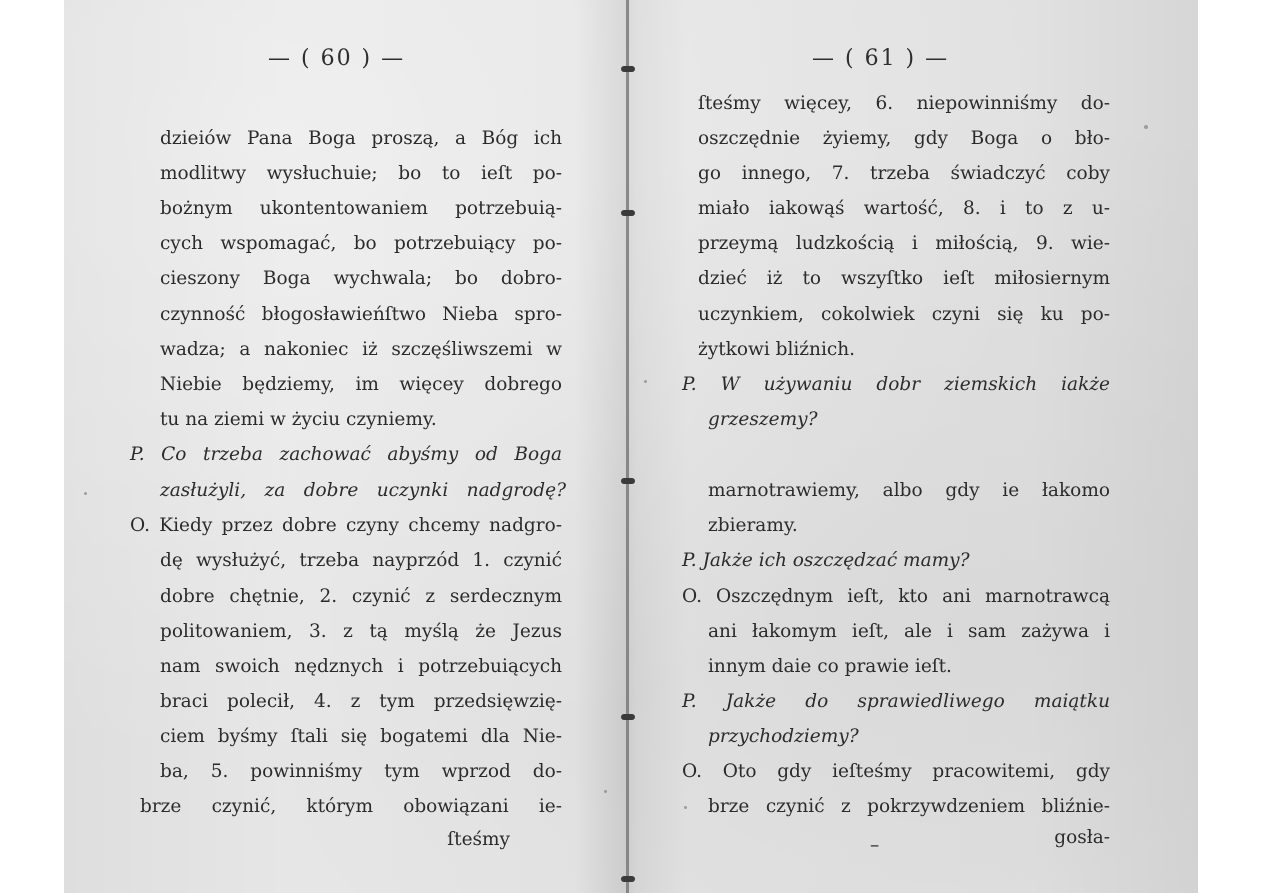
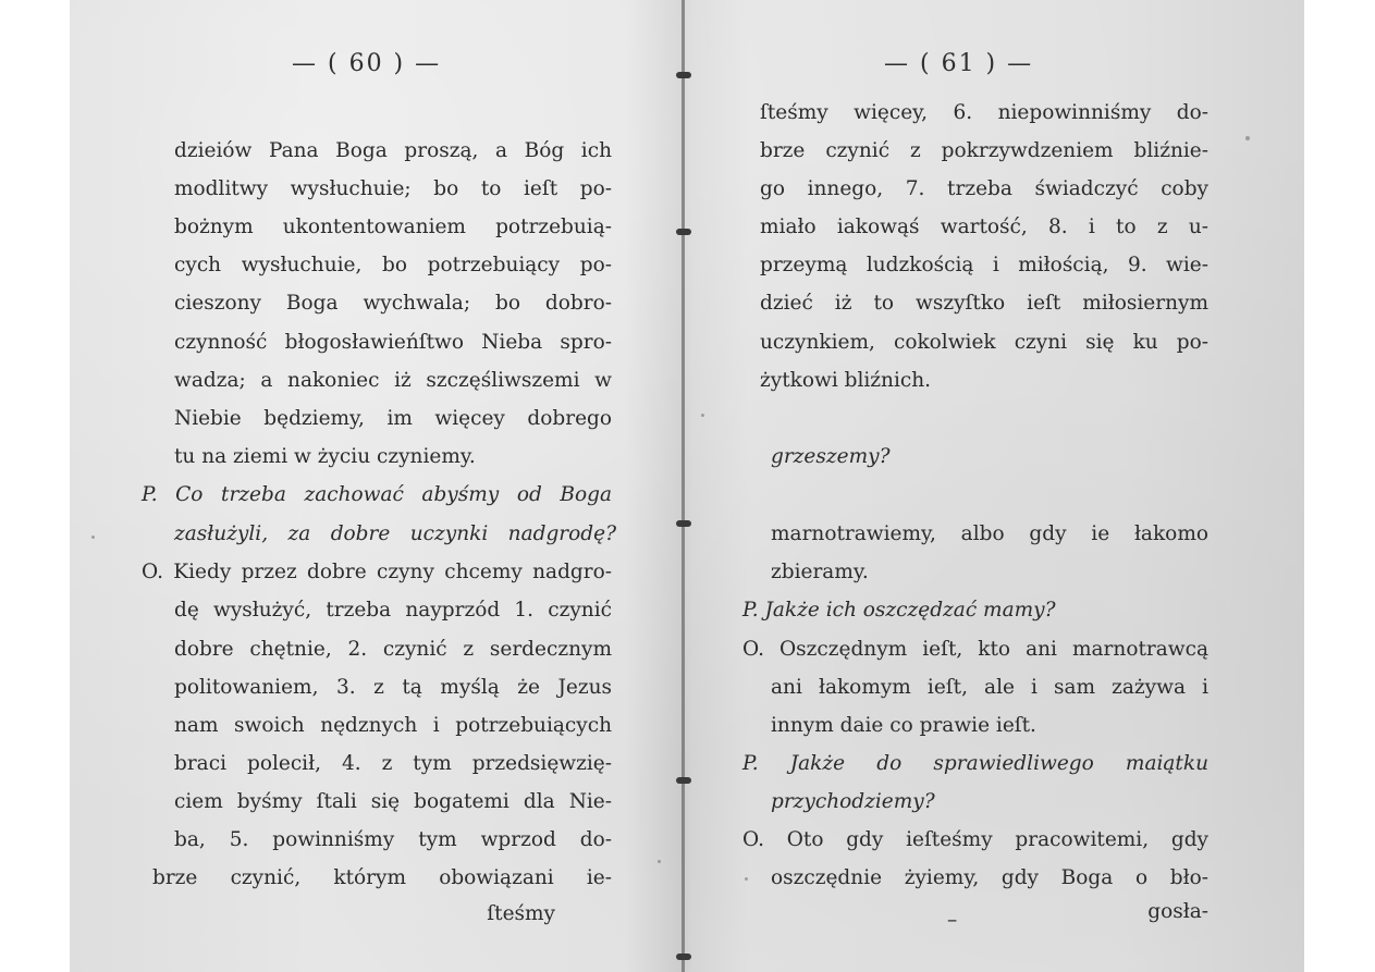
  — ( 60 ) —
  dzieiów Pana Boga proszą, a Bóg ich
  modlitwy wysłuchuie; bo to ieſt po-
  bożnym ukontentowaniem potrzebuią-
- cych wspomagać, bo potrzebuiący po-
+ cych wysłuchuie, bo potrzebuiący po-
  cieszony Boga wychwala; bo dobro-
  czynność błogosławieńſtwo Nieba spro-
  wadza; a nakoniec iż szczęśliwszemi w
  Niebie będziemy, im więcey dobrego
  tu na ziemi w życiu czyniemy.
  P. Co trzeba zachować abyśmy od Boga
  zasłużyli, za dobre uczynki nadgrodę?
  O. Kiedy przez dobre czyny chcemy nadgro-
  dę wysłużyć, trzeba nayprzód 1. czynić
  dobre chętnie, 2. czynić z serdecznym
  politowaniem, 3. z tą myślą że Jezus
  nam swoich nędznych i potrzebuiących
  braci polecił, 4. z tym przedsięwzię-
  ciem byśmy ſtali się bogatemi dla Nie-
  ba, 5. powinniśmy tym wprzod do-
  brze czynić, którym obowiązani ie-
  ſteśmy
  — ( 61 ) —
  ſteśmy więcey, 6. niepowinniśmy do-
- oszczędnie żyiemy, gdy Boga o bło-
+ brze czynić z pokrzywdzeniem bliźnie-
  go innego, 7. trzeba świadczyć coby
  miało iakowąś wartość, 8. i to z u-
  przeymą ludzkością i miłością, 9. wie-
  dzieć iż to wszyſtko ieſt miłosiernym
  uczynkiem, cokolwiek czyni się ku po-
  żytkowi bliźnich.
- P. W używaniu dobr ziemskich iakże
  grzeszemy?
  marnotrawiemy, albo gdy ie łakomo
  zbieramy.
  P. Jakże ich oszczędzać mamy?
  O. Oszczędnym ieſt, kto ani marnotrawcą
  ani łakomym ieſt, ale i sam zażywa i
  innym daie co prawie ieſt.
  P. Jakże do sprawiedliwego maiątku
  przychodziemy?
  O. Oto gdy ieſteśmy pracowitemi, gdy
- brze czynić z pokrzywdzeniem bliźnie-
+ oszczędnie żyiemy, gdy Boga o bło-
  –
  gosła-
